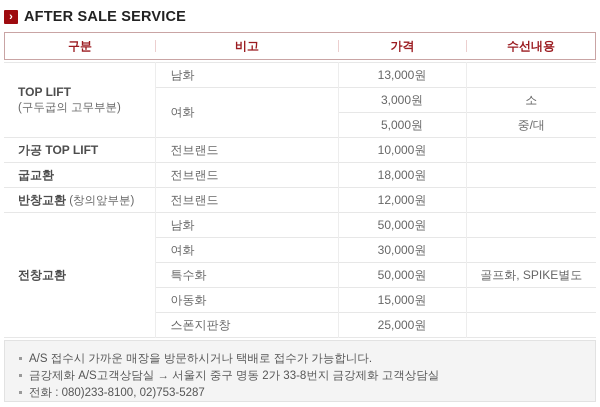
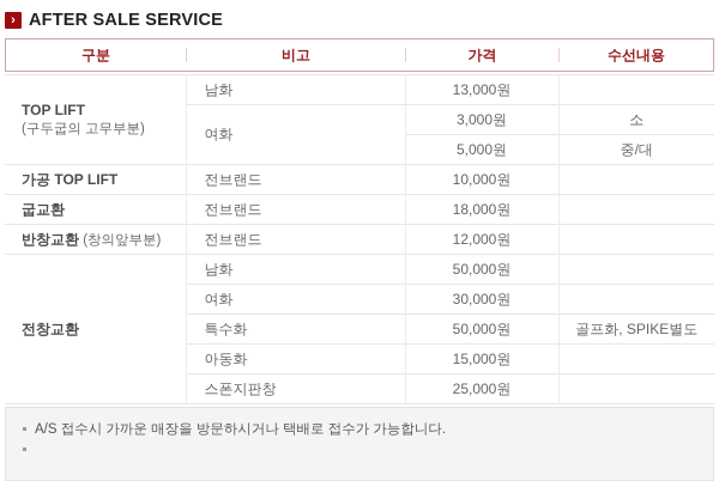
  ›
  AFTER SALE SERVICE
  구분
  비고
  가격
  수선내용
  TOP LIFT (구두굽의 고무부분)	남화	13,000원
  여화	3,000원	소
  5,000원	중/대
  가공 TOP LIFT	전브랜드	10,000원
  굽교환	전브랜드	18,000원
  반창교환 (창의앞부분)	전브랜드	12,000원
  전창교환	남화	50,000원
  여화	30,000원
  특수화	50,000원	골프화, SPIKE별도
  아동화	15,000원
  스폰지판창	25,000원
  A/S 접수시 가까운 매장을 방문하시거나 택배로 접수가 가능합니다.
- 금강제화 A/S고객상담실 → 서울지 중구 명동 2가 33-8번지 금강제화 고객상담실
- 전화 : 080)233-8100, 02)753-5287
